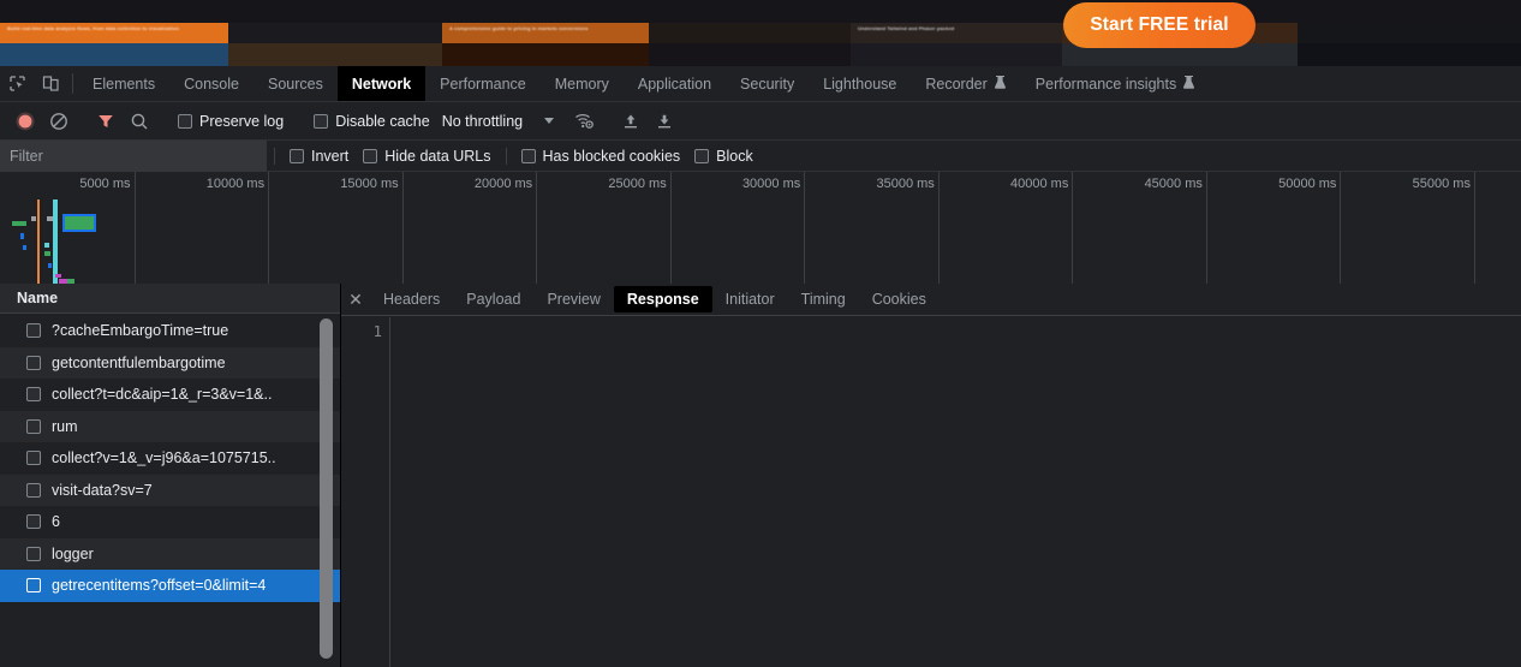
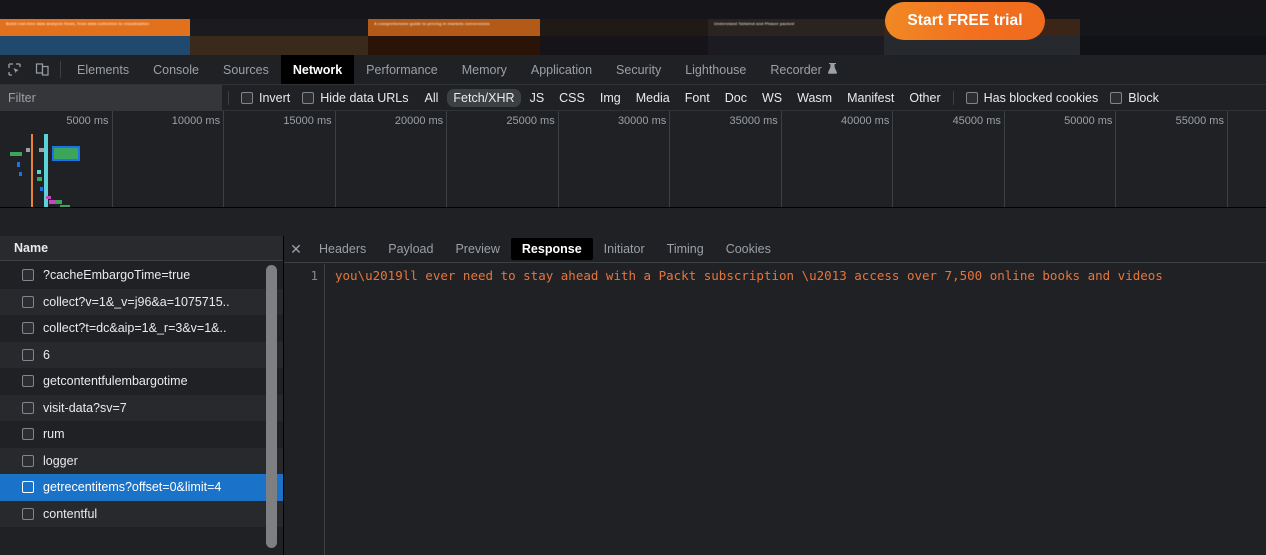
  Start FREE trial
  Elements
  Console
  Sources
  Network
  Performance
  Memory
  Application
  Security
  Lighthouse
  Recorder
- Performance insights
- Preserve log
- Disable cache
- No throttling
  Filter
  Invert
  Hide data URLs
+ All
+ Fetch/XHR
+ JS
+ CSS
+ Img
+ Media
+ Font
+ Doc
+ WS
+ Wasm
+ Manifest
+ Other
  Has blocked cookies
  Block
  5000 ms
  10000 ms
  15000 ms
  20000 ms
  25000 ms
  30000 ms
  35000 ms
  40000 ms
  45000 ms
  50000 ms
  55000 ms
  Name
  ?cacheEmbargoTime=true
- getcontentfulembargotime
+ collect?v=1&_v=j96&a=1075715..
  collect?t=dc&aip=1&_r=3&v=1&..
- rum
+ 6
- collect?v=1&_v=j96&a=1075715..
+ getcontentfulembargotime
  visit-data?sv=7
- 6
+ rum
  logger
  getrecentitems?offset=0&limit=4
+ contentful
  ✕
  Headers
  Payload
  Preview
  Response
  Initiator
  Timing
  Cookies
  1
+ you\u2019ll ever need to stay ahead with a Packt subscription \u2013 access over 7,500 online books and videos
